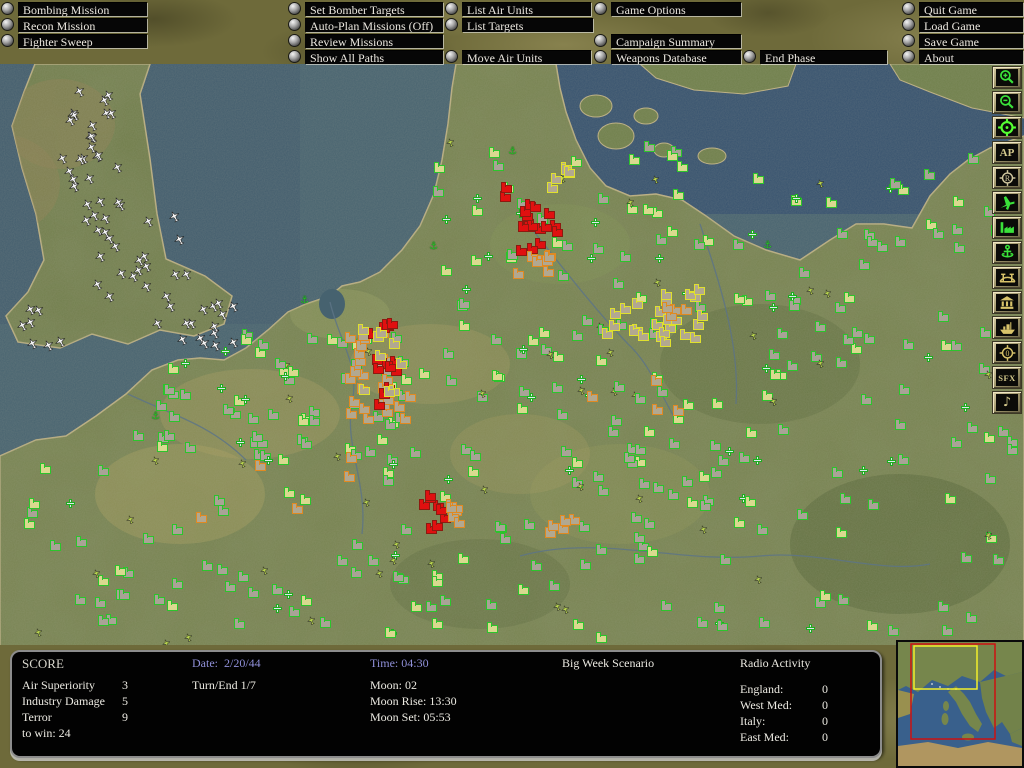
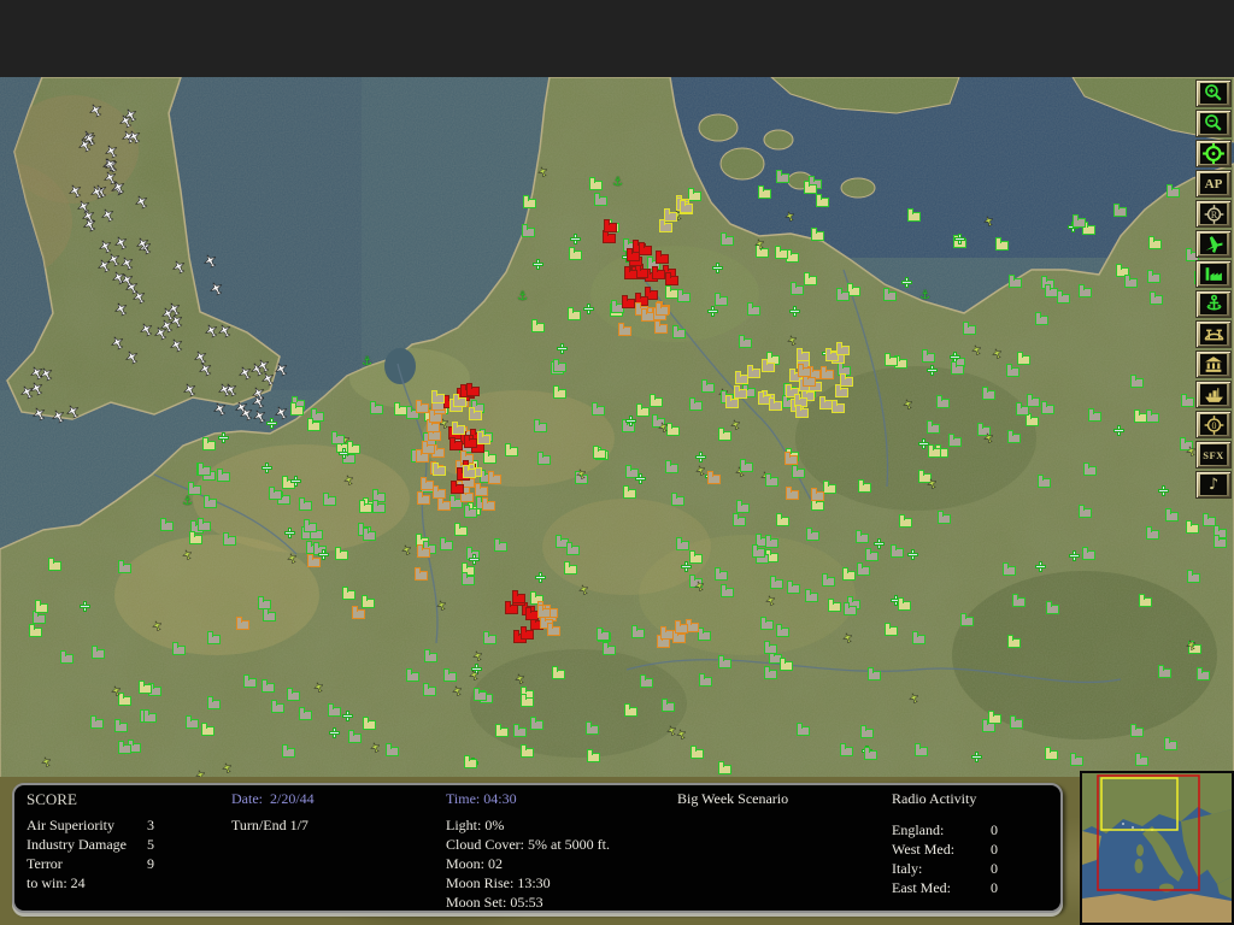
- Bombing Mission
- Recon Mission
- Fighter Sweep
- Set Bomber Targets
- Auto-Plan Missions (Off)
- Review Missions
- Show All Paths
- List Air Units
- List Targets
- Move Air Units
- Game Options
- Campaign Summary
- Weapons Database
- End Phase
- Quit Game
- Load Game
- Save Game
- About
  ⚓
  ⚓
  ⚓
  ⚓
  ⚓
  AP
  R
  0
  SFX
  ♪
  SCORE
  Air Superiority
  3
  Industry Damage
  5
  Terror
  9
  to win: 24
  Date: 2/20/44
  Turn/End 1/7
  Time: 04:30
+ Light: 0%
+ Cloud Cover: 5% at 5000 ft.
  Moon: 02
  Moon Rise: 13:30
  Moon Set: 05:53
  Big Week Scenario
  Radio Activity
  England:
  0
  West Med:
  0
  Italy:
  0
  East Med:
  0
